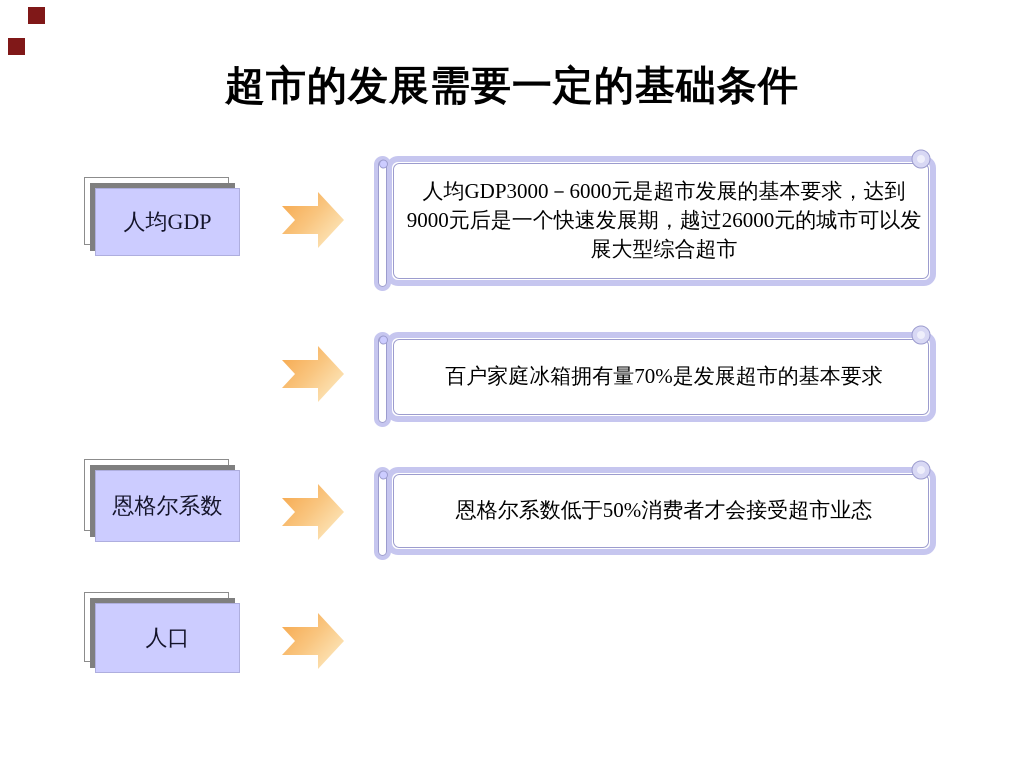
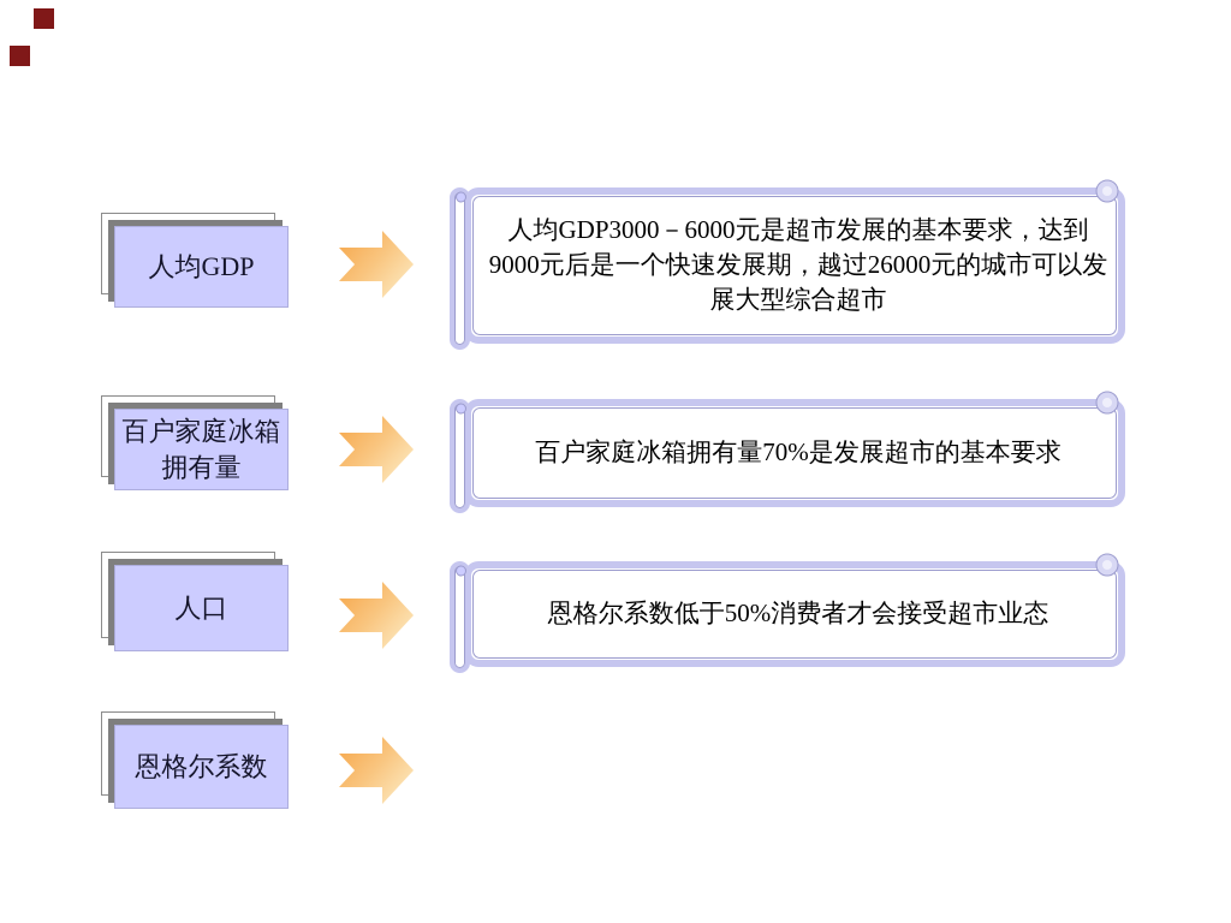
- 超市的发展需要一定的基础条件
  人均GDP
  人均GDP3000－6000元是超市发展的基本要求，达到9000元后是一个快速发展期，越过26000元的城市可以发展大型综合超市
+ 百户家庭冰箱拥有量
  百户家庭冰箱拥有量70%是发展超市的基本要求
- 恩格尔系数
+ 人口
  恩格尔系数低于50%消费者才会接受超市业态
- 人口
+ 恩格尔系数
